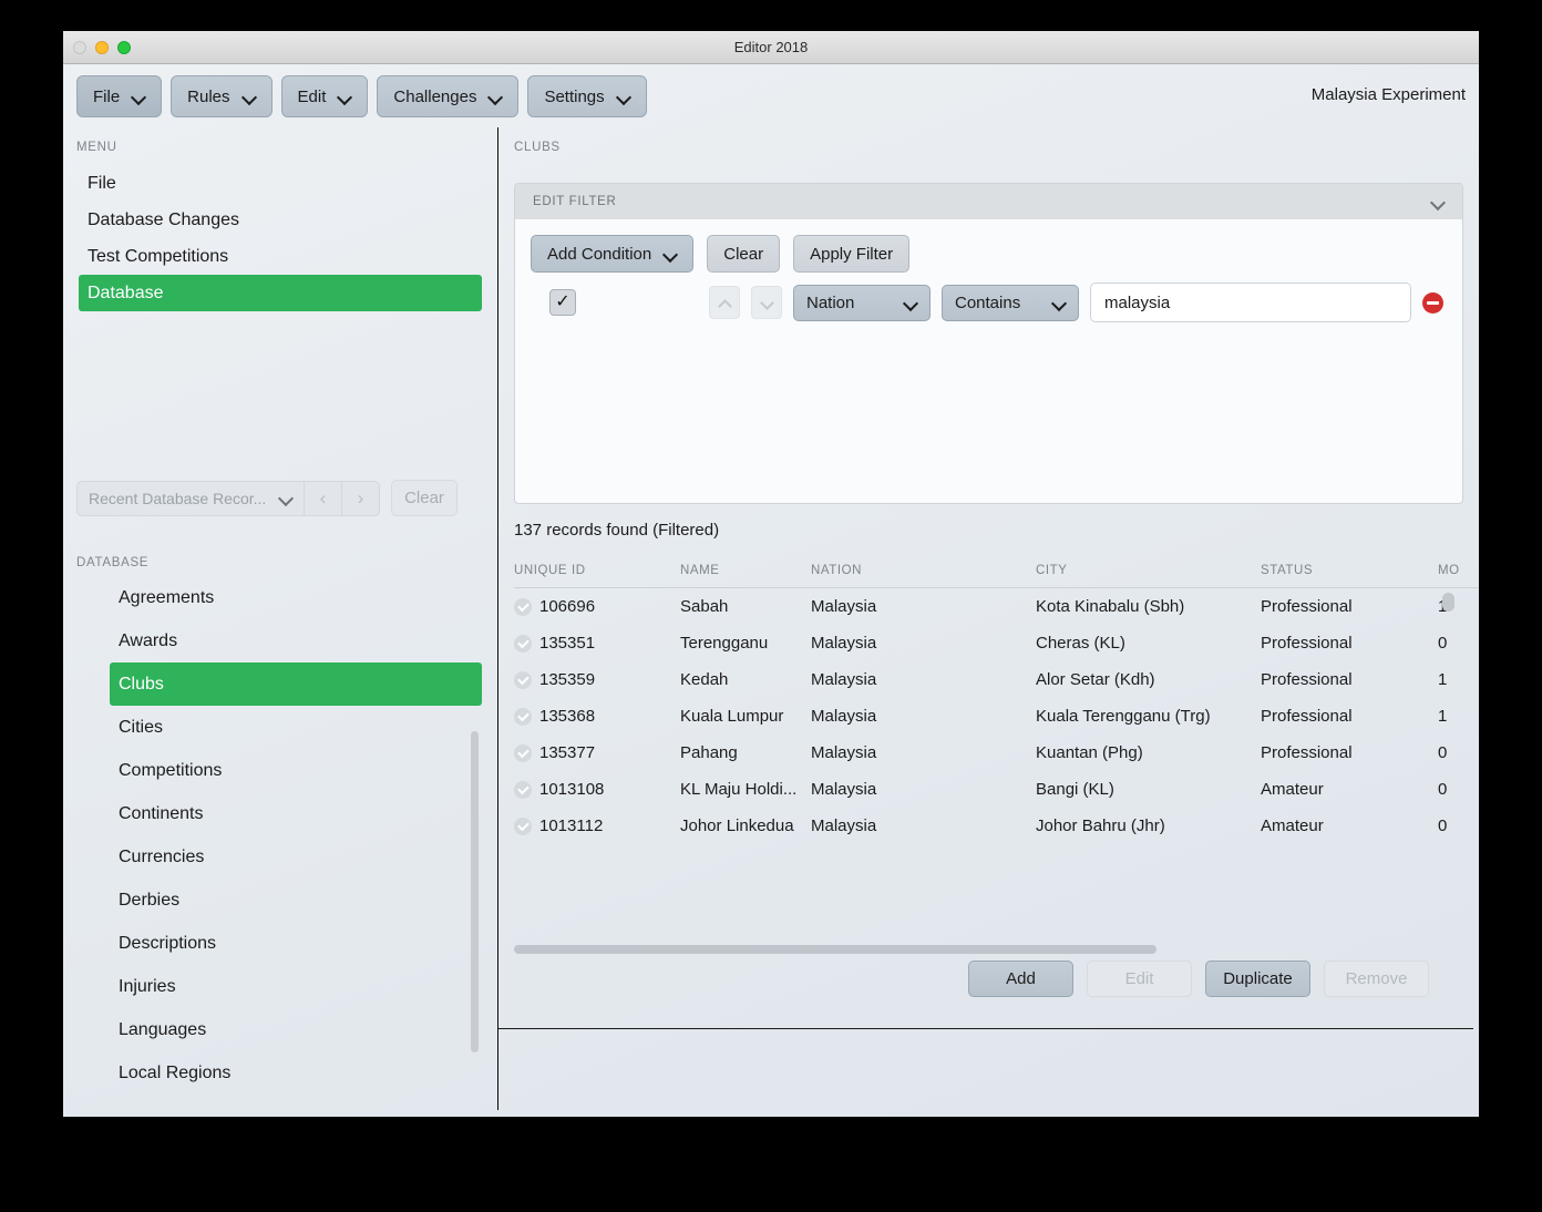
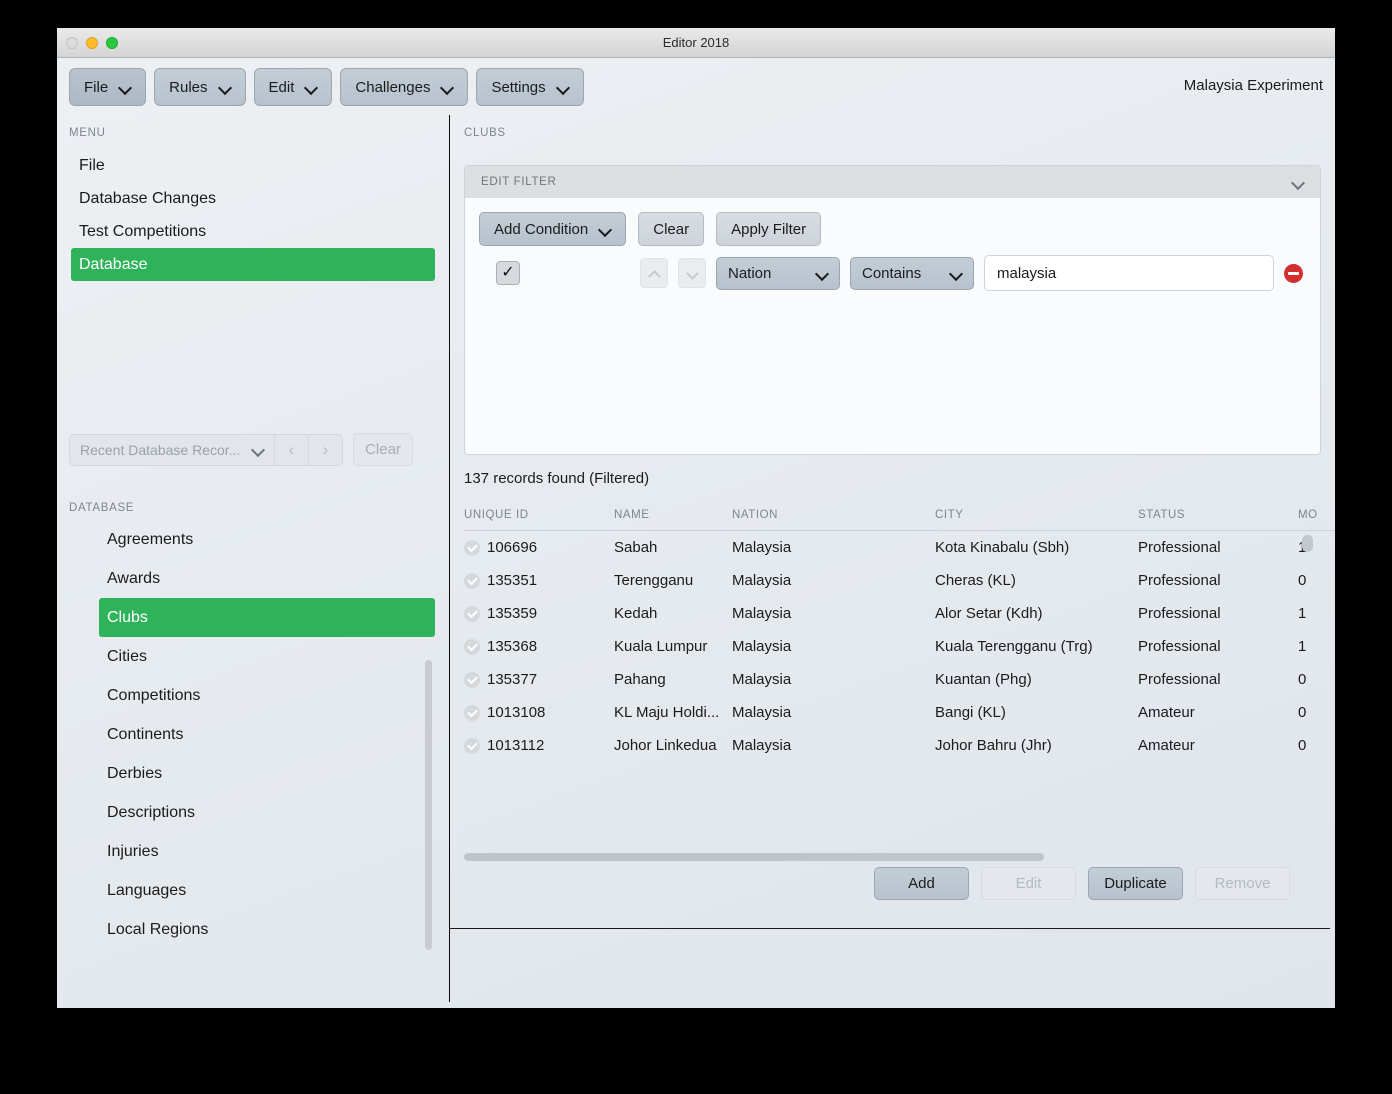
  Editor 2018
  File
  Rules
  Edit
  Challenges
  Settings
  Malaysia Experiment
  MENU
  File
  Database Changes
  Test Competitions
  Database
  Recent Database Recor...
  ‹
  ›
  Clear
  DATABASE
  Agreements
  Awards
  Clubs
  Cities
  Competitions
  Continents
- Currencies
  Derbies
  Descriptions
  Injuries
  Languages
  Local Regions
  CLUBS
  EDIT FILTER
  Add Condition
  Clear
  Apply Filter
  ✓
  Nation
  Contains
  malaysia
  137 records found (Filtered)
  UNIQUE ID	NAME	NATION	CITY	STATUS	MO
  106696	Sabah	Malaysia	Kota Kinabalu (Sbh)	Professional
  135351	Terengganu	Malaysia	Cheras (KL)	Professional	0
  135359	Kedah	Malaysia	Alor Setar (Kdh)	Professional	1
  135368	Kuala Lumpur	Malaysia	Kuala Terengganu (Trg)	Professional	1
  135377	Pahang	Malaysia	Kuantan (Phg)	Professional	0
  1013108	KL Maju Holdi...	Malaysia	Bangi (KL)	Amateur	0
  1013112	Johor Linkedua	Malaysia	Johor Bahru (Jhr)	Amateur	0
  Add
  Edit
  Duplicate
  Remove
